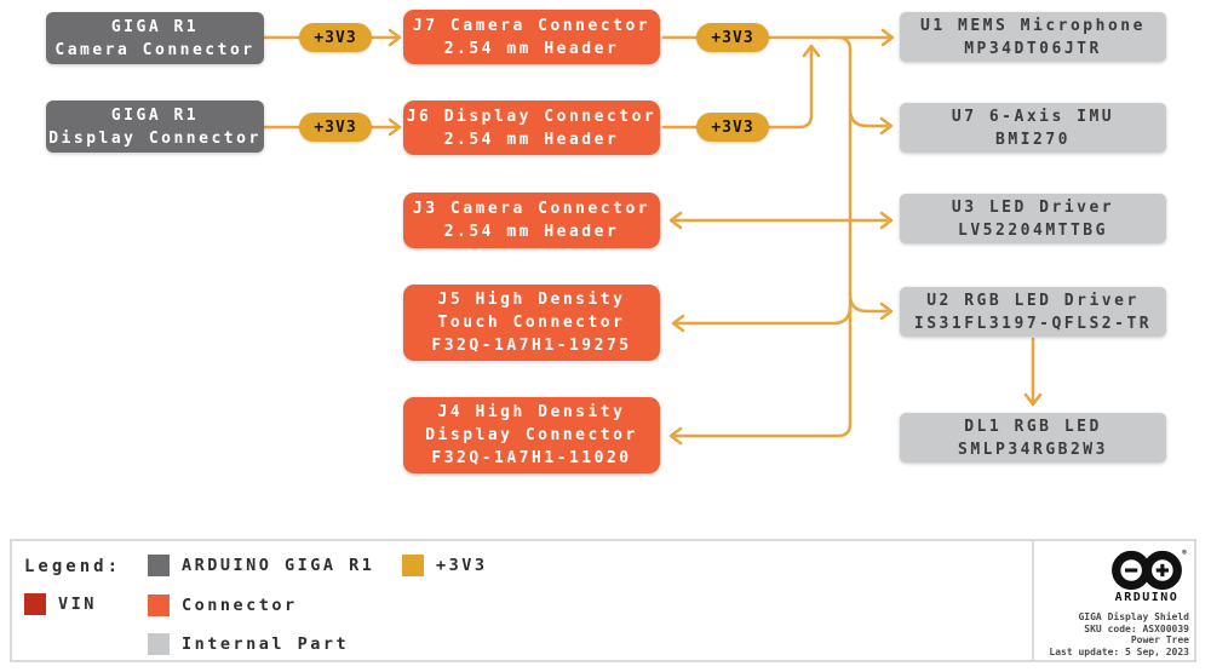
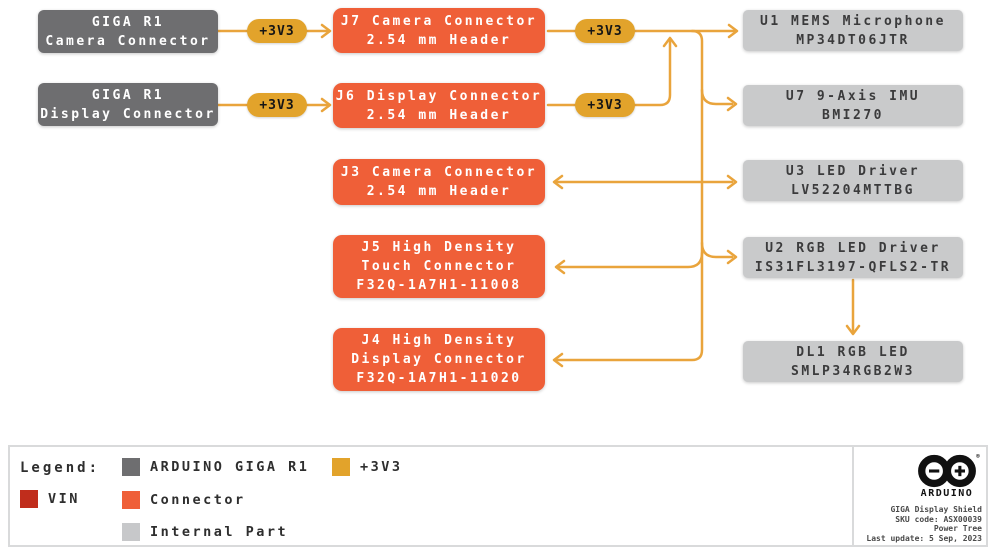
  GIGA R1
  Camera Connector
  GIGA R1
  Display Connector
  J7 Camera Connector
  2.54 mm Header
  J6 Display Connector
  2.54 mm Header
  J3 Camera Connector
  2.54 mm Header
  J5 High Density
  Touch Connector
- F32Q-1A7H1-19275
+ F32Q-1A7H1-11008
  J4 High Density
  Display Connector
  F32Q-1A7H1-11020
  U1 MEMS Microphone
  MP34DT06JTR
- U7 6-Axis IMU
+ U7 9-Axis IMU
  BMI270
  U3 LED Driver
  LV52204MTTBG
  U2 RGB LED Driver
  IS31FL3197-QFLS2-TR
  DL1 RGB LED
  SMLP34RGB2W3
  +3V3
  +3V3
  +3V3
  +3V3
  Legend:
  VIN
  ARDUINO GIGA R1
  Connector
  Internal Part
  +3V3
  ARDUINO
  GIGA Display Shield
  SKU code: ASX00039
  Power Tree
  Last update: 5 Sep, 2023
